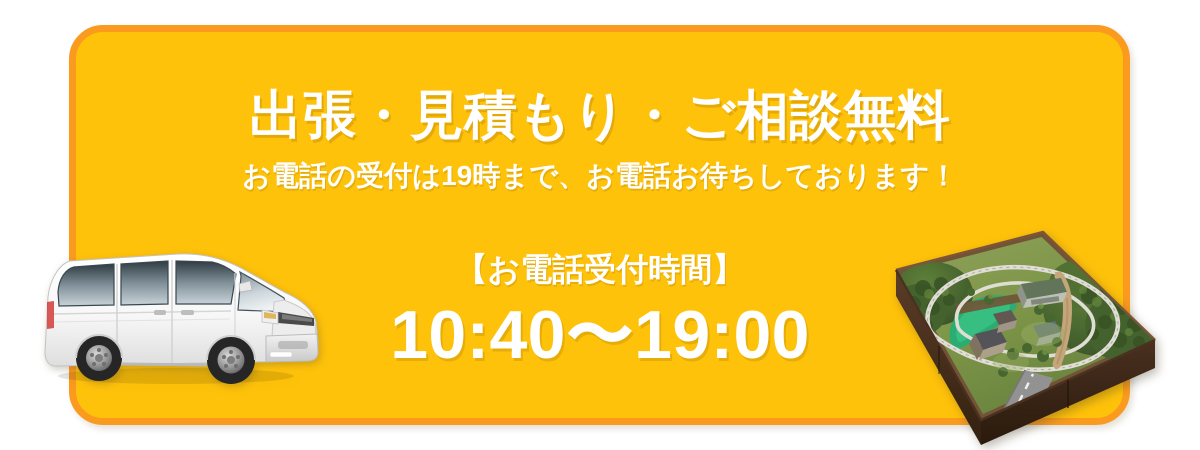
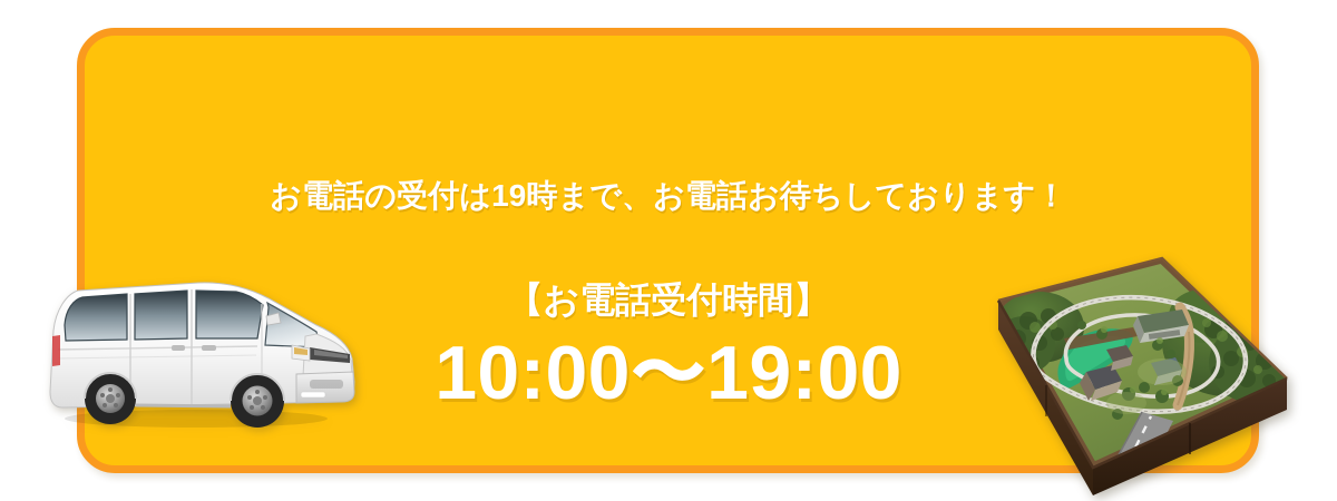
- 出張・見積もり・ご相談無料
  お電話の受付は19時まで、お電話お待ちしております！
  【お電話受付時間】
- 10:40〜19:00
+ 10:00〜19:00
